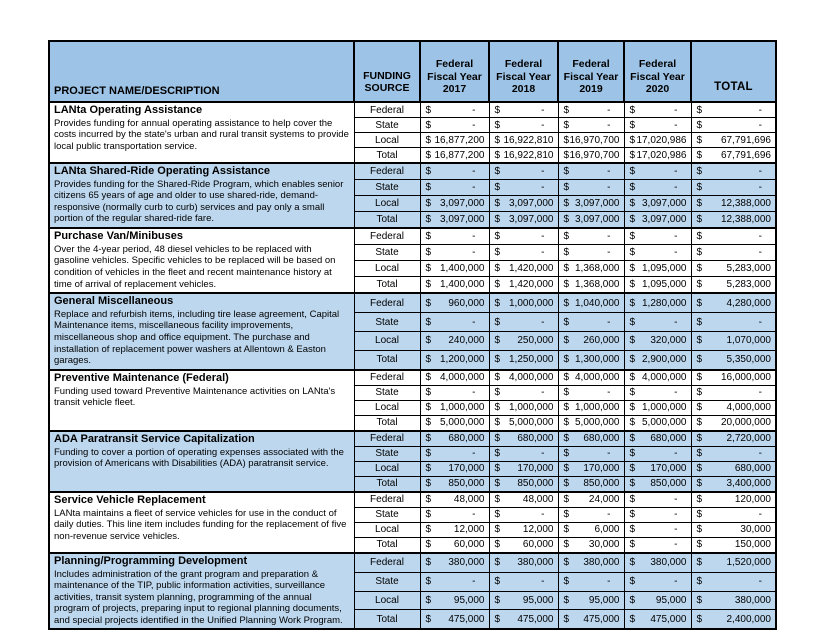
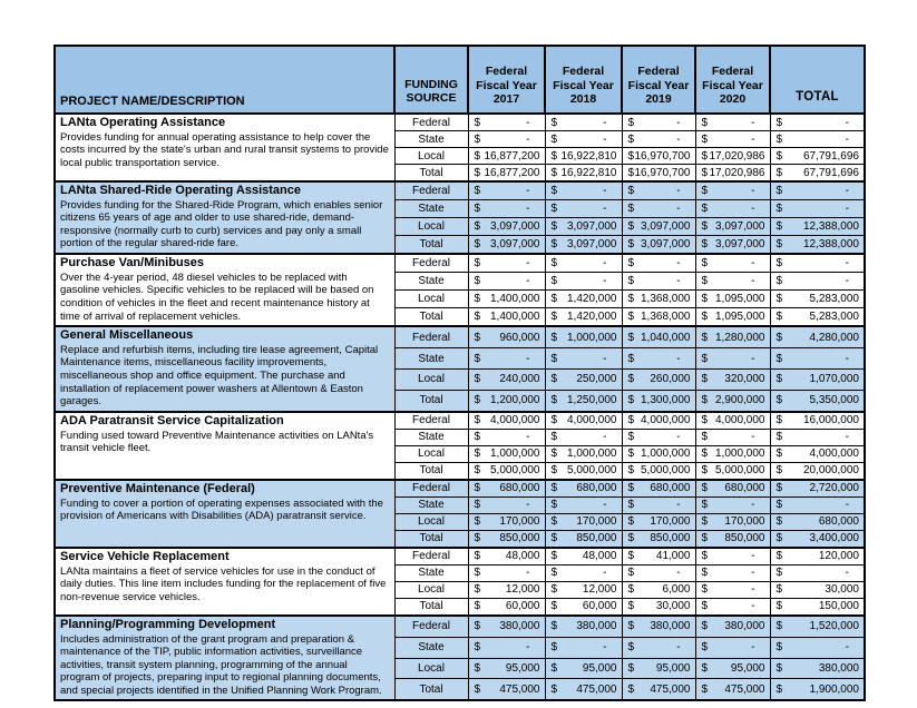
  PROJECT NAME/DESCRIPTION	FUNDING SOURCE	Federal Fiscal Year 2017	Federal Fiscal Year 2018	Federal Fiscal Year 2019	Federal Fiscal Year 2020	TOTAL
  LANta Operating AssistanceProvides funding for annual operating assistance to help cover the costs incurred by the state's urban and rural transit systems to provide local public transportation service.	Federal	$ -	$ -	$ -	$ -	$ -
  State	$ -	$ -	$ -	$ -	$ -
  Local	$ 16,877,200	$ 16,922,810	$16,970,700	$17,020,986	$ 67,791,696
  Total	$ 16,877,200	$ 16,922,810	$16,970,700	$17,020,986	$ 67,791,696
  LANta Shared-Ride Operating AssistanceProvides funding for the Shared-Ride Program, which enables senior citizens 65 years of age and older to use shared-ride, demand-responsive (normally curb to curb) services and pay only a small portion of the regular shared-ride fare.	Federal	$ -	$ -	$ -	$ -	$ -
  State	$ -	$ -	$ -	$ -	$ -
  Local	$ 3,097,000	$ 3,097,000	$ 3,097,000	$ 3,097,000	$ 12,388,000
  Total	$ 3,097,000	$ 3,097,000	$ 3,097,000	$ 3,097,000	$ 12,388,000
  Purchase Van/MinibusesOver the 4-year period, 48 diesel vehicles to be replaced with gasoline vehicles. Specific vehicles to be replaced will be based on condition of vehicles in the fleet and recent maintenance history at time of arrival of replacement vehicles.	Federal	$ -	$ -	$ -	$ -	$ -
  State	$ -	$ -	$ -	$ -	$ -
  Local	$ 1,400,000	$ 1,420,000	$ 1,368,000	$ 1,095,000	$ 5,283,000
  Total	$ 1,400,000	$ 1,420,000	$ 1,368,000	$ 1,095,000	$ 5,283,000
  General MiscellaneousReplace and refurbish items, including tire lease agreement, Capital Maintenance items, miscellaneous facility improvements, miscellaneous shop and office equipment. The purchase and installation of replacement power washers at Allentown & Easton garages.	Federal	$ 960,000	$ 1,000,000	$ 1,040,000	$ 1,280,000	$ 4,280,000
  State	$ -	$ -	$ -	$ -	$ -
  Local	$ 240,000	$ 250,000	$ 260,000	$ 320,000	$ 1,070,000
  Total	$ 1,200,000	$ 1,250,000	$ 1,300,000	$ 2,900,000	$ 5,350,000
- Preventive Maintenance (Federal)Funding used toward Preventive Maintenance activities on LANta's transit vehicle fleet.	Federal	$ 4,000,000	$ 4,000,000	$ 4,000,000	$ 4,000,000	$ 16,000,000
+ ADA Paratransit Service CapitalizationFunding used toward Preventive Maintenance activities on LANta's transit vehicle fleet.	Federal	$ 4,000,000	$ 4,000,000	$ 4,000,000	$ 4,000,000	$ 16,000,000
  State	$ -	$ -	$ -	$ -	$ -
  Local	$ 1,000,000	$ 1,000,000	$ 1,000,000	$ 1,000,000	$ 4,000,000
  Total	$ 5,000,000	$ 5,000,000	$ 5,000,000	$ 5,000,000	$ 20,000,000
- ADA Paratransit Service CapitalizationFunding to cover a portion of operating expenses associated with the provision of Americans with Disabilities (ADA) paratransit service.	Federal	$ 680,000	$ 680,000	$ 680,000	$ 680,000	$ 2,720,000
+ Preventive Maintenance (Federal)Funding to cover a portion of operating expenses associated with the provision of Americans with Disabilities (ADA) paratransit service.	Federal	$ 680,000	$ 680,000	$ 680,000	$ 680,000	$ 2,720,000
  State	$ -	$ -	$ -	$ -	$ -
  Local	$ 170,000	$ 170,000	$ 170,000	$ 170,000	$ 680,000
  Total	$ 850,000	$ 850,000	$ 850,000	$ 850,000	$ 3,400,000
- Service Vehicle ReplacementLANta maintains a fleet of service vehicles for use in the conduct of daily duties. This line item includes funding for the replacement of five non-revenue service vehicles.	Federal	$ 48,000	$ 48,000	$ 24,000	$ -	$ 120,000
+ Service Vehicle ReplacementLANta maintains a fleet of service vehicles for use in the conduct of daily duties. This line item includes funding for the replacement of five non-revenue service vehicles.	Federal	$ 48,000	$ 48,000	$ 41,000	$ -	$ 120,000
  State	$ -	$ -	$ -	$ -	$ -
  Local	$ 12,000	$ 12,000	$ 6,000	$ -	$ 30,000
  Total	$ 60,000	$ 60,000	$ 30,000	$ -	$ 150,000
  Planning/Programming DevelopmentIncludes administration of the grant program and preparation & maintenance of the TIP, public information activities, surveillance activities, transit system planning, programming of the annual program of projects, preparing input to regional planning documents, and special projects identified in the Unified Planning Work Program.	Federal	$ 380,000	$ 380,000	$ 380,000	$ 380,000	$ 1,520,000
  State	$ -	$ -	$ -	$ -	$ -
  Local	$ 95,000	$ 95,000	$ 95,000	$ 95,000	$ 380,000
- Total	$ 475,000	$ 475,000	$ 475,000	$ 475,000	$ 2,400,000
+ Total	$ 475,000	$ 475,000	$ 475,000	$ 475,000	$ 1,900,000
